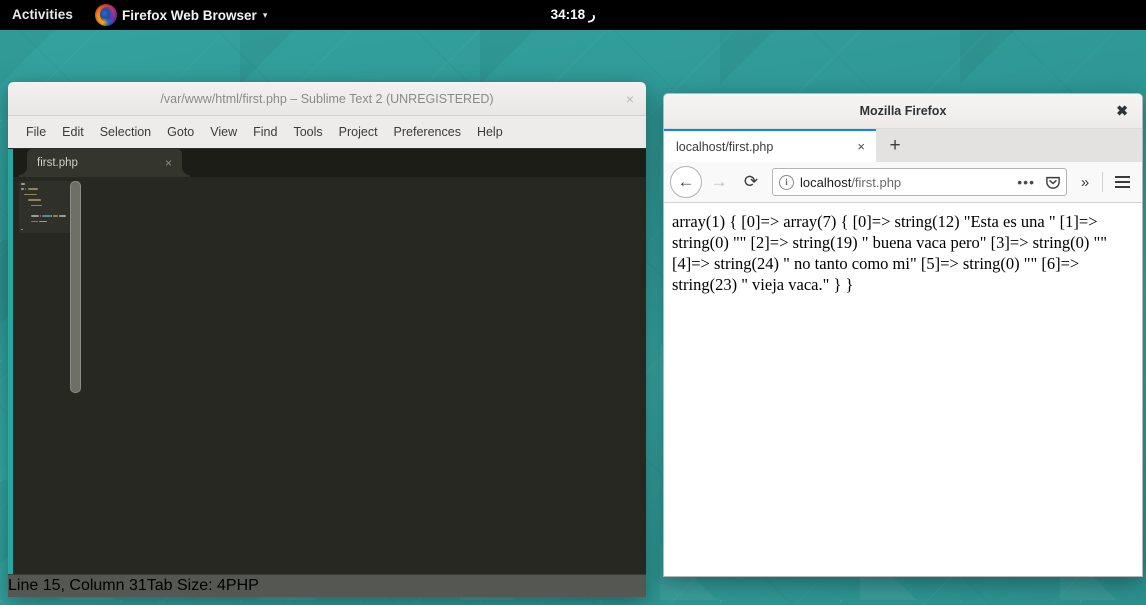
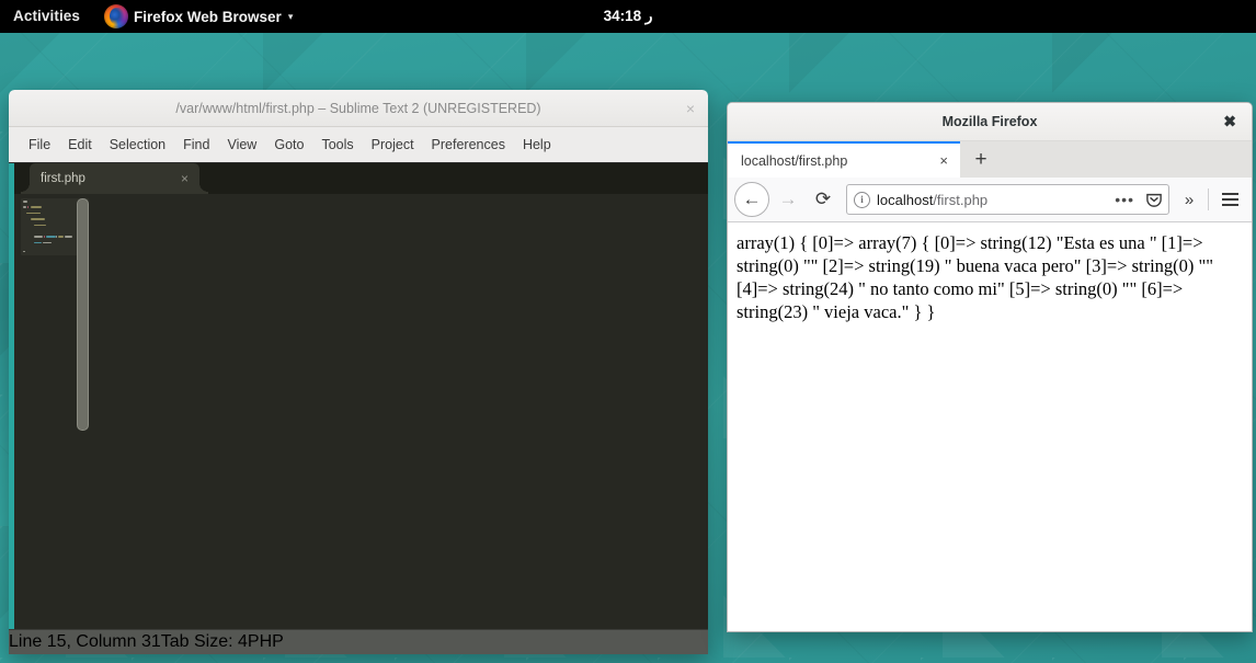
  Activities
  Firefox Web Browser
  ▾
  34:18 ر
  /var/www/html/first.php – Sublime Text 2 (UNREGISTERED)
  ×
  File
  Edit
  Selection
- Goto
+ Find
  View
- Find
+ Goto
  Tools
  Project
  Preferences
  Help
  first.php
  ×
  Line 15, Column 31
  Tab Size: 4
  PHP
  Mozilla Firefox
  ✖
  localhost/first.php
  ×
  +
  ←
  →
  ⟳
  i
  localhost/first.php
  •••
  »
  array(1) { [0]=> array(7) { [0]=> string(12) "Esta es una " [1]=> string(0) "" [2]=> string(19) " buena vaca pero" [3]=> string(0) "" [4]=> string(24) " no tanto como mi" [5]=> string(0) "" [6]=> string(23) " vieja vaca." } }
